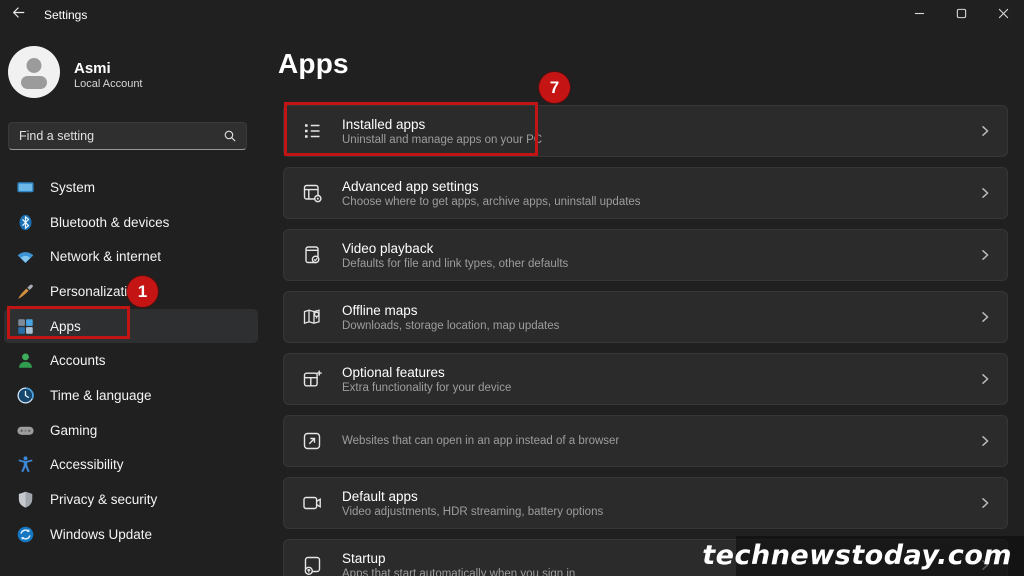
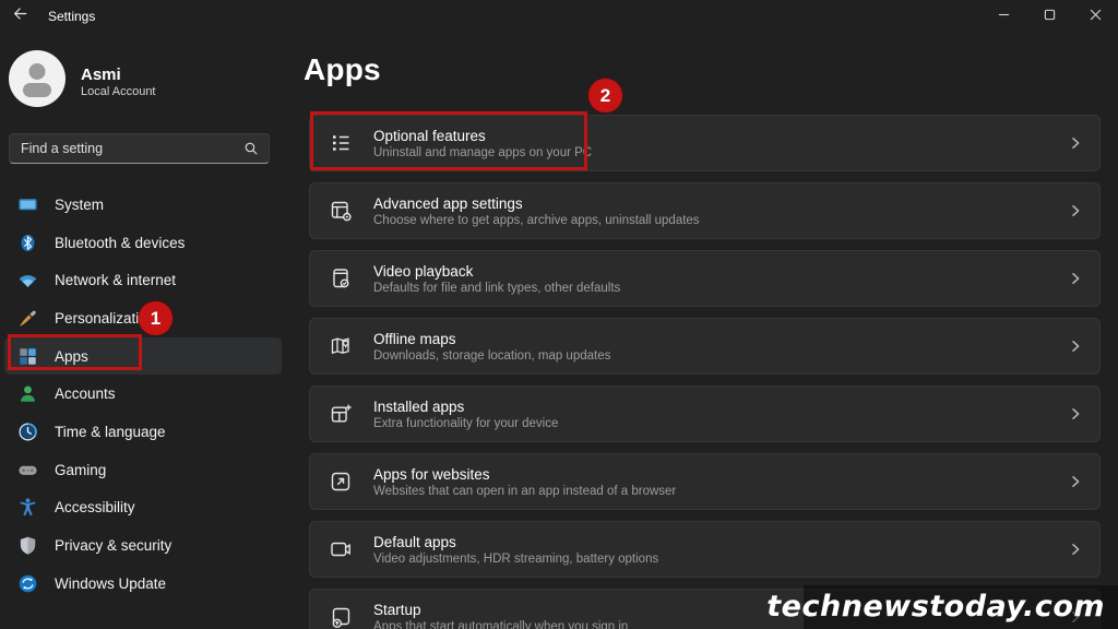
  Settings
  Asmi
  Local Account
  Find a setting
  System
  Bluetooth & devices
  Network & internet
  Personalizati
  Apps
  Accounts
  Time & language
  Gaming
  Accessibility
  Privacy & security
  Windows Update
  Apps
- Installed apps
+ Optional features
  Uninstall and manage apps on your PC
  Advanced app settings
  Choose where to get apps, archive apps, uninstall updates
  Video playback
  Defaults for file and link types, other defaults
  Offline maps
  Downloads, storage location, map updates
- Optional features
+ Installed apps
  Extra functionality for your device
+ Apps for websites
  Websites that can open in an app instead of a browser
  Default apps
  Video adjustments, HDR streaming, battery options
  Startup
  Apps that start automatically when you sign in
  1
- 7
+ 2
  technewstoday.com
